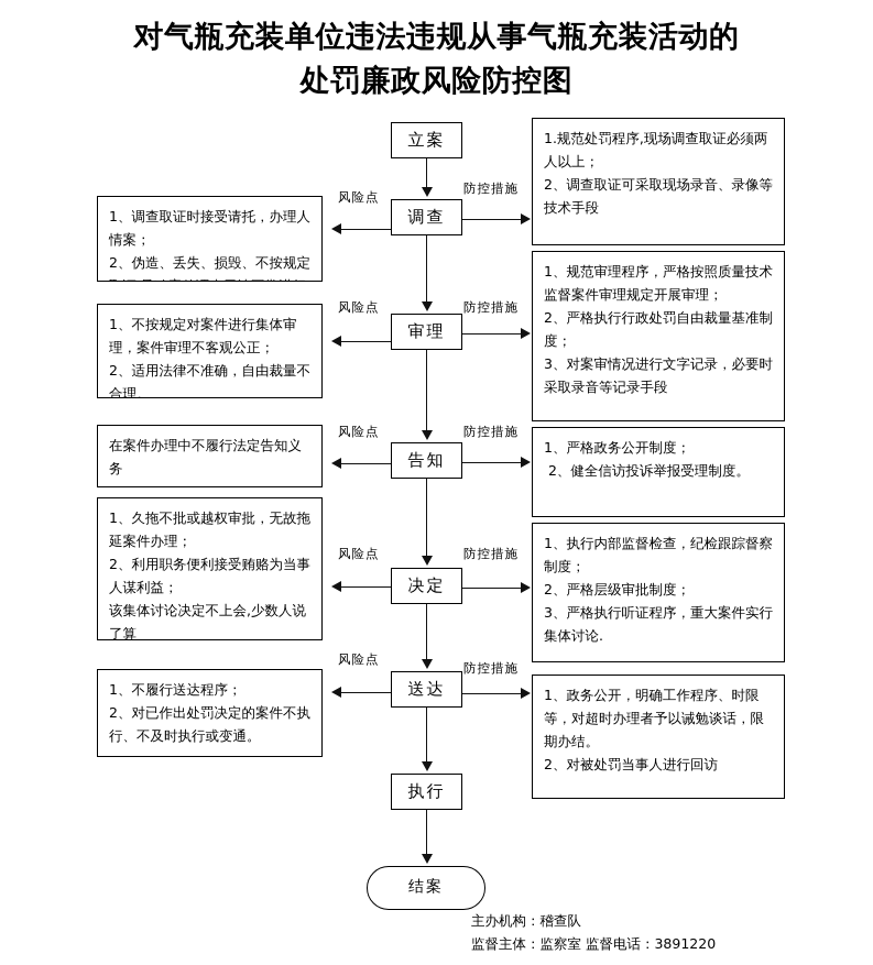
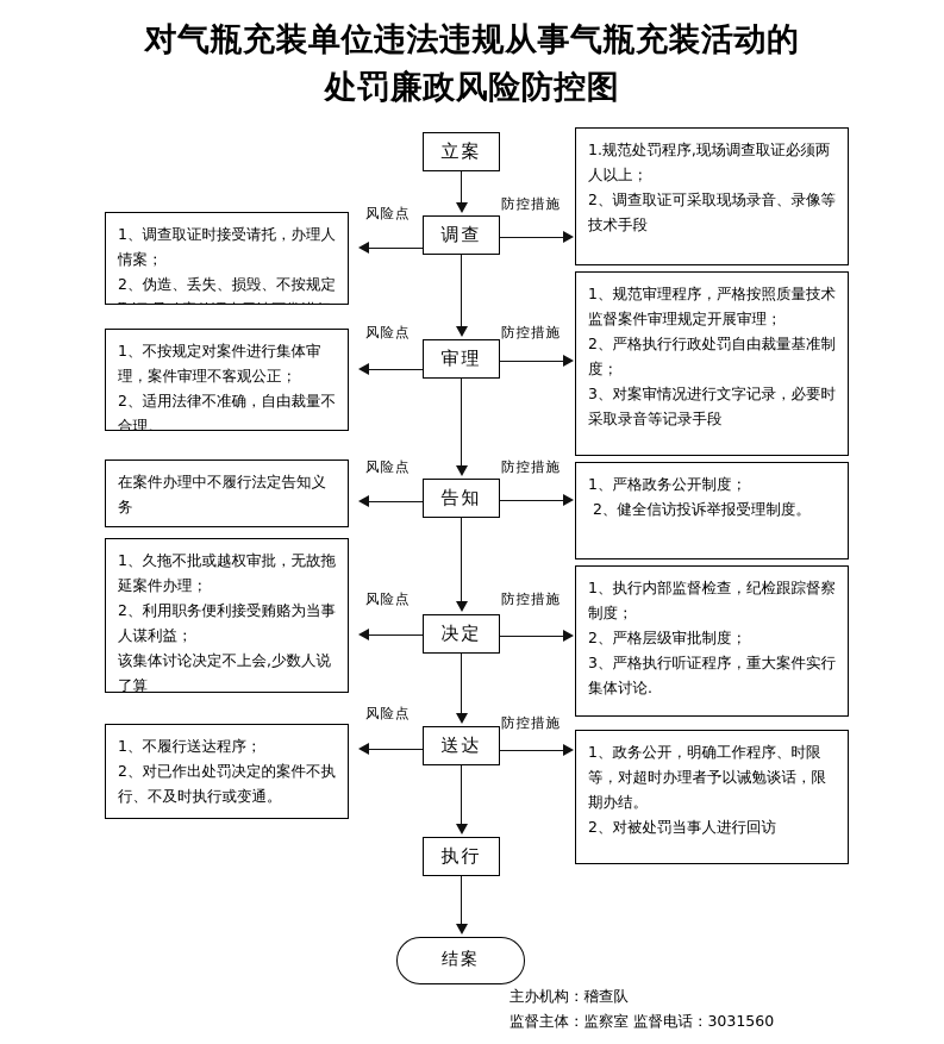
  对气瓶充装单位违法违规从事气瓶充装活动的
  处罚廉政风险防控图
  1.规范处罚程序,现场调查取证必须两人以上；
  2、调查取证可采取现场录音、录像等技术手段
  1、规范审理程序，严格按照质量技术监督案件审理规定开展审理；
  2、严格执行行政处罚自由裁量基准制度；
  3、对案审情况进行文字记录，必要时采取录音等记录手段
  1、严格政务公开制度；
  2、健全信访投诉举报受理制度。
  1、执行内部监督检查，纪检跟踪督察制度；
  2、严格层级审批制度；
  3、严格执行听证程序，重大案件实行集体讨论.
  1、政务公开，明确工作程序、时限等，对超时办理者予以诫勉谈话，限期办结。
  2、对被处罚当事人进行回访
  1、调查取证时接受请托，办理人情案；
  1、不按规定对案件进行集体审理，案件审理不客观公正；
  2、适用法律不准确，自由裁量不合理。
  在案件办理中不履行法定告知义务
  1、久拖不批或越权审批，无故拖延案件办理；
  2、利用职务便利接受贿赂为当事人谋利益；
  该集体讨论决定不上会,少数人说了算
  1、不履行送达程序；
  2、对已作出处罚决定的案件不执行、不及时执行或变通。
  立案
  调查
  审理
  告知
  决定
  送达
  执行
  结案
  防控措施
  防控措施
  防控措施
  防控措施
  防控措施
  风险点
  风险点
  风险点
  风险点
  风险点
  主办机构：稽查队
- 监督主体：监察室 监督电话：3891220
+ 监督主体：监察室 监督电话：3031560
